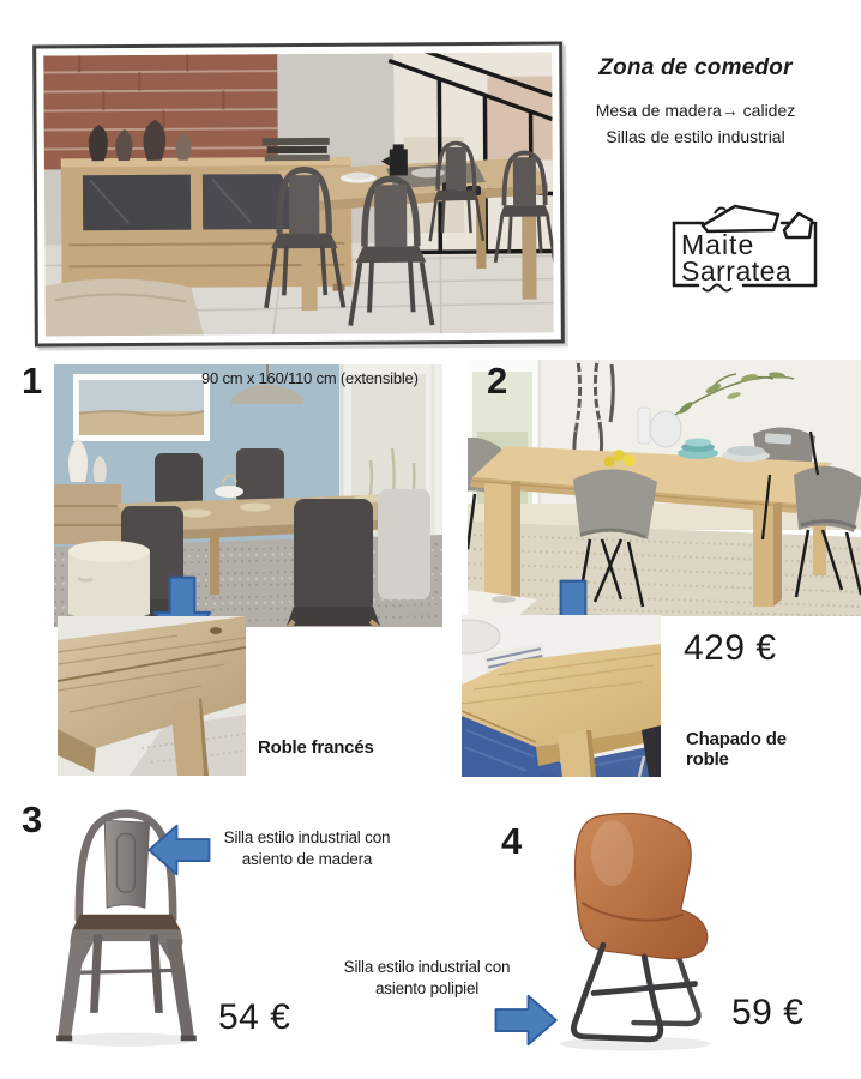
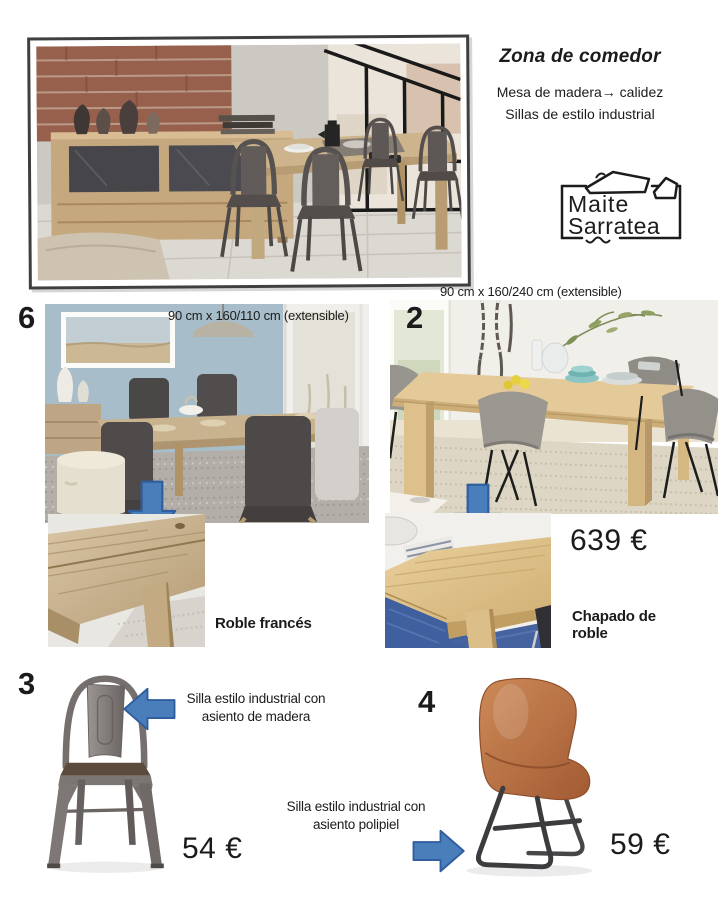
  Zona de comedor
  Mesa de madera→ calidez
  Sillas de estilo industrial
  Maite
  Sarratea
- 1
+ 6
  90 cm x 160/110 cm (extensible)
  Roble francés
+ 90 cm x 160/240 cm (extensible)
  2
- 429 €
+ 639 €
  Chapado de roble
  3
  Silla estilo industrial con
  asiento de madera
  54 €
  4
  Silla estilo industrial con
  asiento polipiel
  59 €
